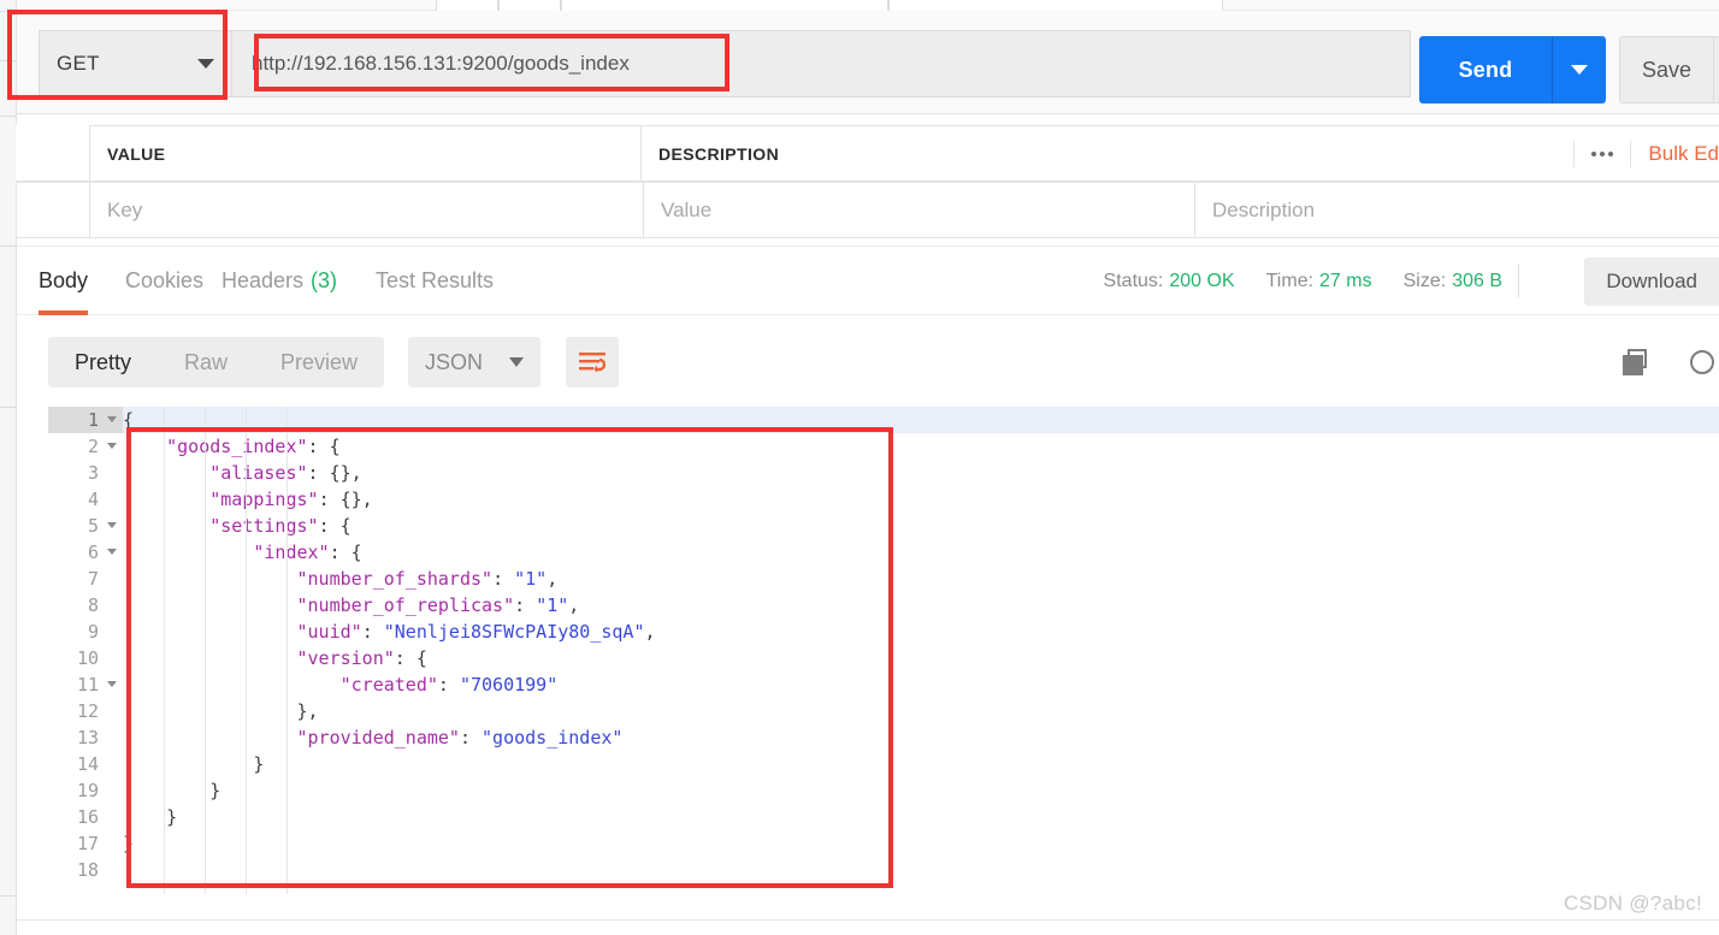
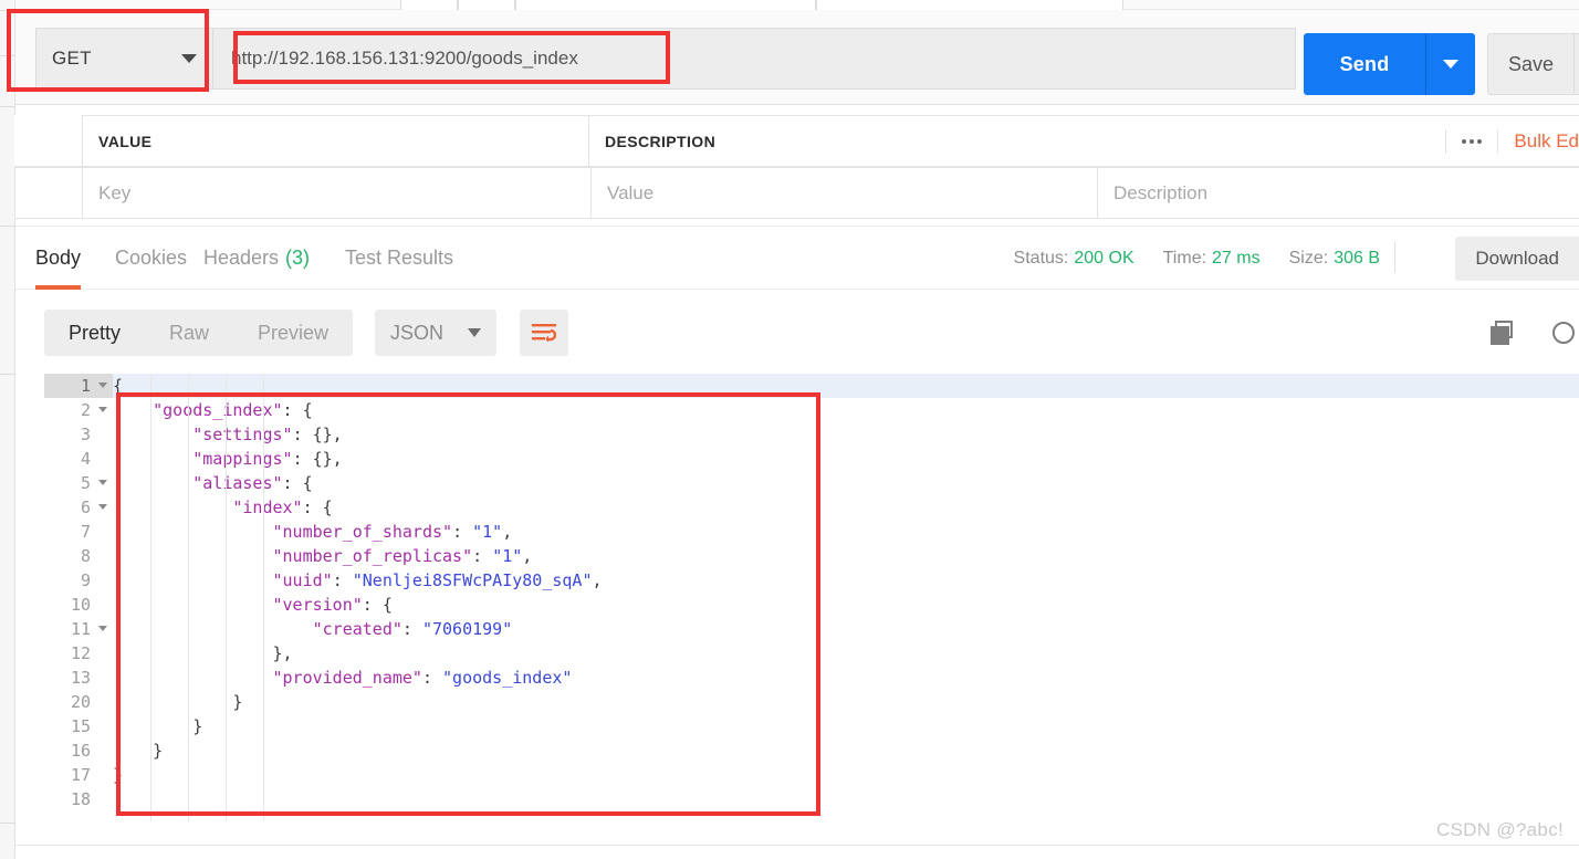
  GET
  http://192.168.156.131:9200/goods_index
  Send
  Save
  VALUE
  DESCRIPTION
  Bulk Ed
  Key
  Value
  Description
  Body
  Cookies
  Headers
  (3)
  Test Results
  Status: 200 OK
  Time: 27 ms
  Size: 306 B
  Download
  Pretty
  Raw
  Preview
  JSON
  1
  2
  3
  4
  5
  6
  7
  8
  9
  10
  11
  12
  13
- 14
+ 20
- 19
+ 15
  16
  17
  18
  {
  "gods_index": {
- "aliases": {},
+ "settings": {},
  "mappings": {},
- "settings": {
+ "aliases": {
  "index": {
  "number_of_shards": "1",
  "number_of_replicas": "1",
  "uuid": "Nenljei8SFWcPAIy80_sqA",
  "version": {
  "created": "7060199"
  },
  "provided_name": "goods_index"
  }
  }
  }
  }
  CSDN @?abc!
